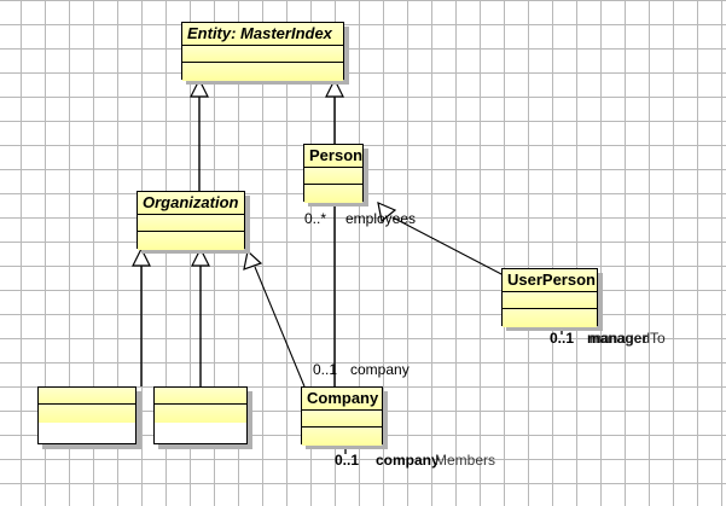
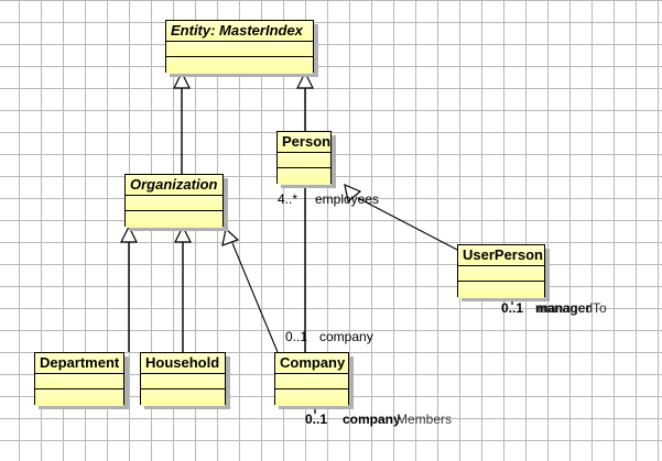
  Entity: MasterIndex
  Organization
  Person
  UserPerson
+ Department
+ Household
  Company
- 0..*
+ 4..*
  employees
  0..1
  company
  0..1
  company
  Members
  0..1
  manager
  managedTo
